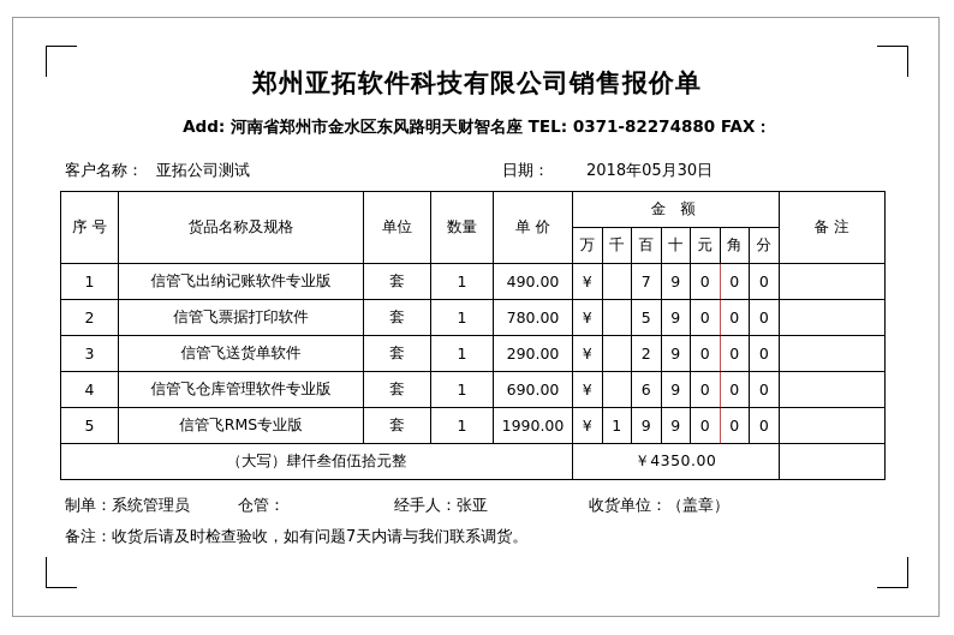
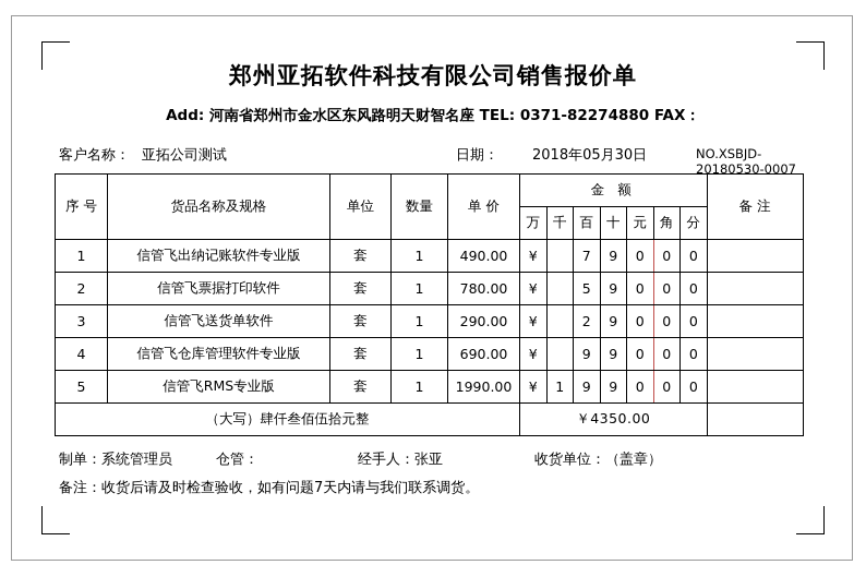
  郑州亚拓软件科技有限公司销售报价单
  Add: 河南省郑州市金水区东风路明天财智名座 TEL: 0371-82274880 FAX：
  客户名称：
  亚拓公司测试
  日期：
  2018年05月30日
+ NO.XSBJD-20180530-0007
  序 号	货品名称及规格	单位	数量	单 价	金 额	备 注
  万	千	百	十	元	角	分
  1	信管飞出纳记账软件专业版	套	1	490.00	¥		7	9	0	0	0
  2	信管飞票据打印软件	套	1	780.00	¥		5	9	0	0	0
  3	信管飞送货单软件	套	1	290.00	¥		2	9	0	0	0
- 4	信管飞仓库管理软件专业版	套	1	690.00	¥		6	9	0	0	0
+ 4	信管飞仓库管理软件专业版	套	1	690.00	¥		9	9	0	0	0
  5	信管飞RMS专业版	套	1	1990.00	¥	1	9	9	0	0	0
  （大写）肆仟叁佰伍拾元整	￥4350.00
  制单：系统管理员
  仓管：
  经手人：张亚
  收货单位：（盖章）
  备注：收货后请及时检查验收，如有问题7天内请与我们联系调货。
